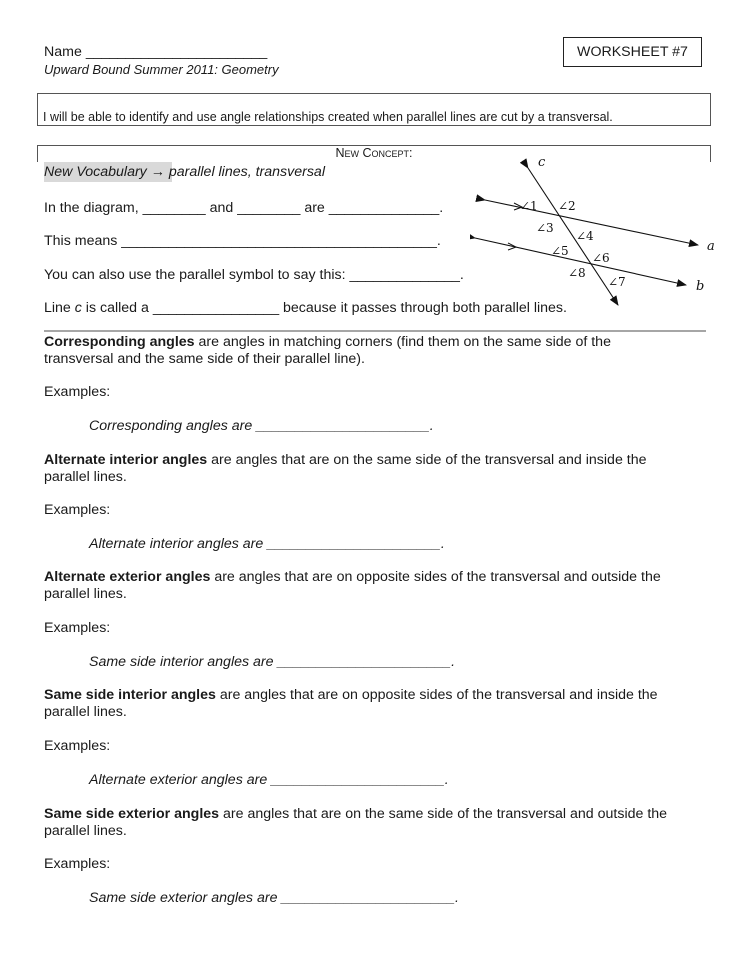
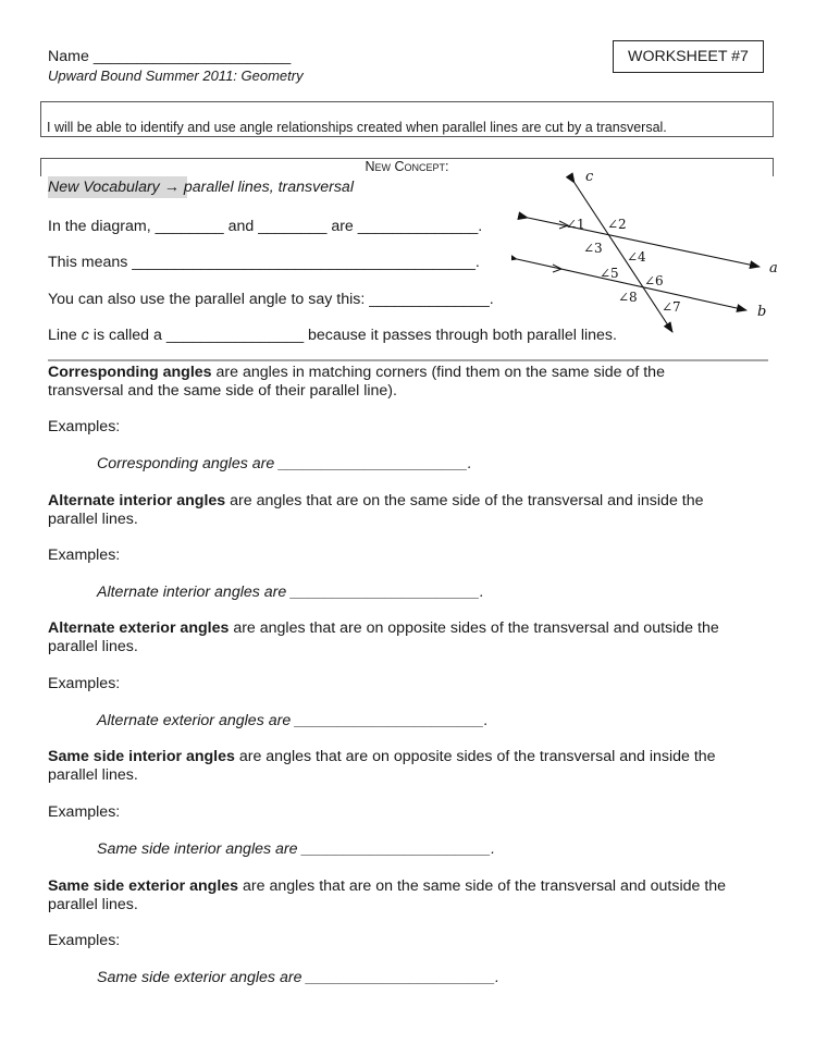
  Name _______________________
  Upward Bound Summer 2011: Geometry
  WORKSHEET #7
  I will be able to identify and use angle relationships created when parallel lines are cut by a transversal.
  New Concept:
  New Vocabulary → parallel lines, transversal
  In the diagram, ________ and ________ are ______________.
  This means ________________________________________.
- You can also use the parallel symbol to say this: ______________.
+ You can also use the parallel angle to say this: ______________.
  Line c is called a ________________ because it passes through both parallel lines.
  c
  a
  b
  ∠1
  ∠2
  ∠3
  ∠4
  ∠5
  ∠6
  ∠7
  ∠8
  Corresponding angles are angles in matching corners (find them on the same side of the
  transversal and the same side of their parallel line).
  Examples:
  Corresponding angles are ______________________.
  Alternate interior angles are angles that are on the same side of the transversal and inside the
  parallel lines.
  Examples:
  Alternate interior angles are ______________________.
  Alternate exterior angles are angles that are on opposite sides of the transversal and outside the
  parallel lines.
  Examples:
- Same side interior angles are ______________________.
+ Alternate exterior angles are ______________________.
  Same side interior angles are angles that are on opposite sides of the transversal and inside the
  parallel lines.
  Examples:
- Alternate exterior angles are ______________________.
+ Same side interior angles are ______________________.
  Same side exterior angles are angles that are on the same side of the transversal and outside the
  parallel lines.
  Examples:
  Same side exterior angles are ______________________.
